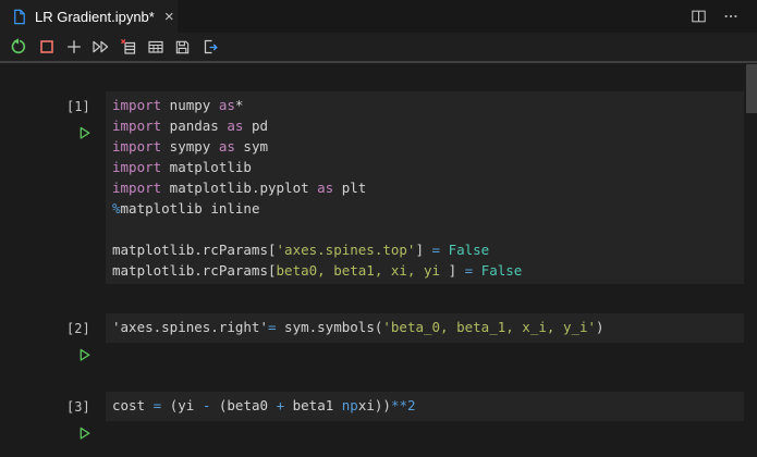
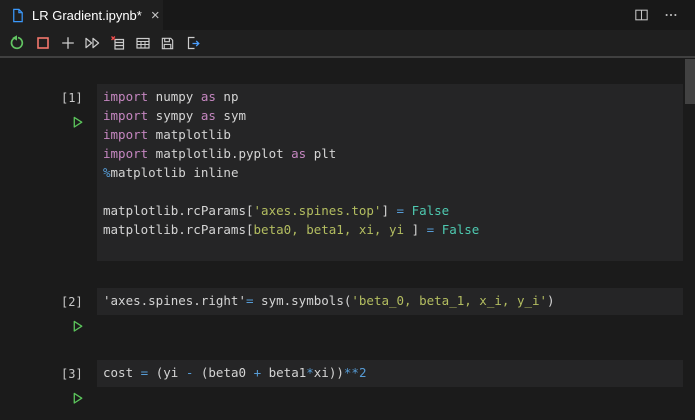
  LR Gradient.ipynb*
  ×
  [1]
- import numpy as*
+ import numpy as np
- import pandas as pd
  import sympy as sym
  import matplotlib
  import matplotlib.pyplot as plt
  %matplotlib inline
  matplotlib.rcParams['axes.spines.top'] = False
  matplotlib.rcParams[beta0, beta1, xi, yi ] = False
  [2]
  'axes.spines.right'= sym.symbols('beta_0, beta_1, x_i, y_i')
  [3]
- cost = (yi - (beta0 + beta1 npxi))**2
+ cost = (yi - (beta0 + beta1*xi))**2
